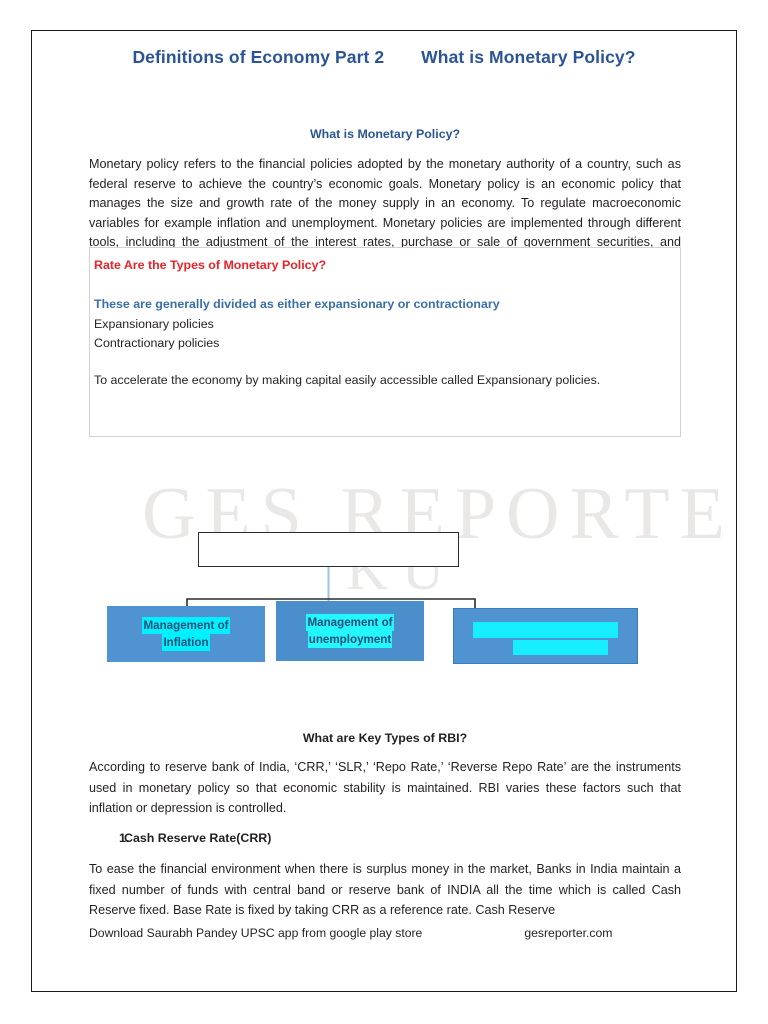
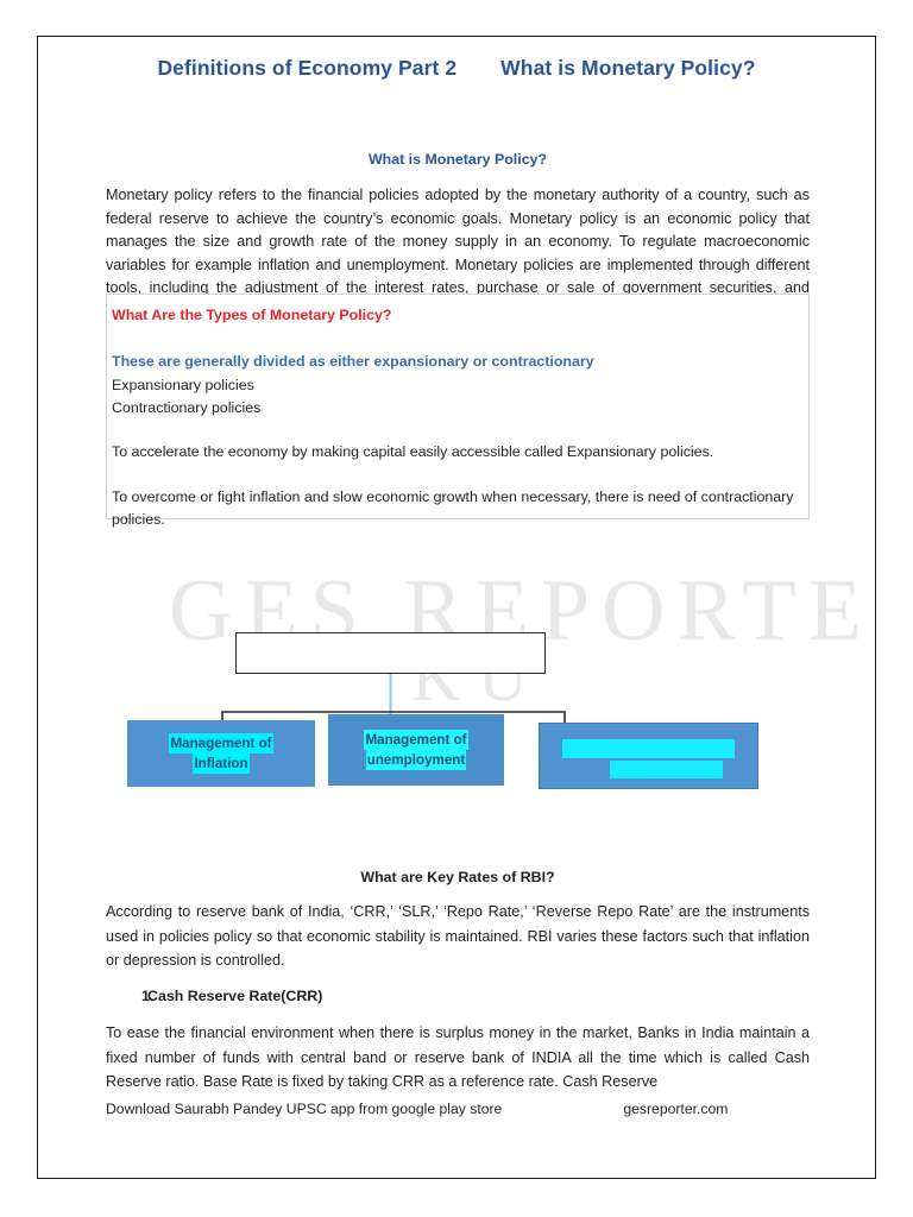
  GES REPORT
  KU
  Definitions of Economy Part 2 What is Monetary Policy?
  What is Monetary Policy?
  Monetary policy refers to the financial policies adopted by the monetary authority of a country, such as federal reserve to achieve the country’s economic goals. Monetary policy is an economic policy that manages the size and growth rate of the money supply in an economy. To regulate macroeconomic variables for example inflation and unemployment. Monetary policies are implemented through different tools, including the adjustment of the interest rates, purchase or sale of government securities, and
- Rate Are the Types of Monetary Policy?
+ What Are the Types of Monetary Policy?
  These are generally divided as either expansionary or contractionary
  Expansionary policies
  Contractionary policies
  To accelerate the economy by making capital easily accessible called Expansionary policies.
+ To overcome or fight inflation and slow economic growth when necessary, there is need of contractionary policies.
  Management of
  Inflation
  Management of
  unemployment
- What are Key Types of RBI?
+ What are Key Rates of RBI?
- According to reserve bank of India, ‘CRR,’ ‘SLR,’ ‘Repo Rate,’ ‘Reverse Repo Rate’ are the instruments used in monetary policy so that economic stability is maintained. RBI varies these factors such that inflation or depression is controlled.
+ According to reserve bank of India, ‘CRR,’ ‘SLR,’ ‘Repo Rate,’ ‘Reverse Repo Rate’ are the instruments used in policies policy so that economic stability is maintained. RBI varies these factors such that inflation or depression is controlled.
  1.
  Cash Reserve Rate(CRR)
- To ease the financial environment when there is surplus money in the market, Banks in India maintain a fixed number of funds with central band or reserve bank of INDIA all the time which is called Cash Reserve fixed. Base Rate is fixed by taking CRR as a reference rate. Cash Reserve
+ To ease the financial environment when there is surplus money in the market, Banks in India maintain a fixed number of funds with central band or reserve bank of INDIA all the time which is called Cash Reserve ratio. Base Rate is fixed by taking CRR as a reference rate. Cash Reserve
  Download Saurabh Pandey UPSC app from google play store
  gesreporter.com
